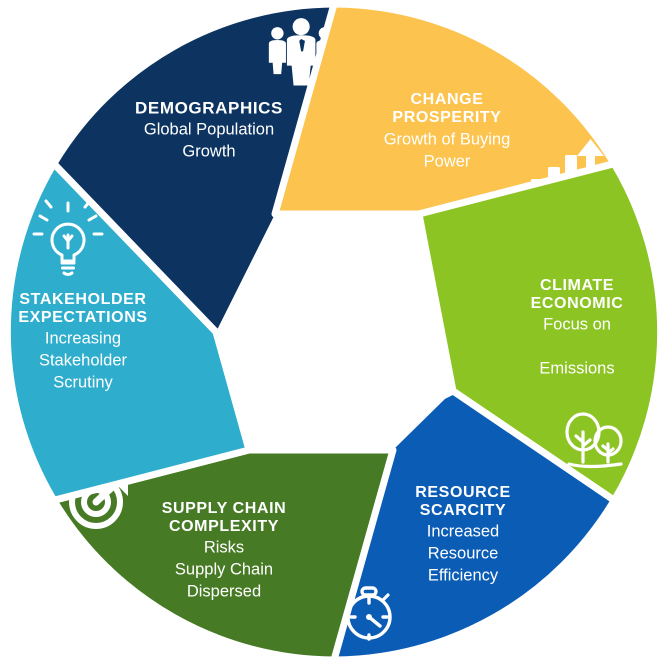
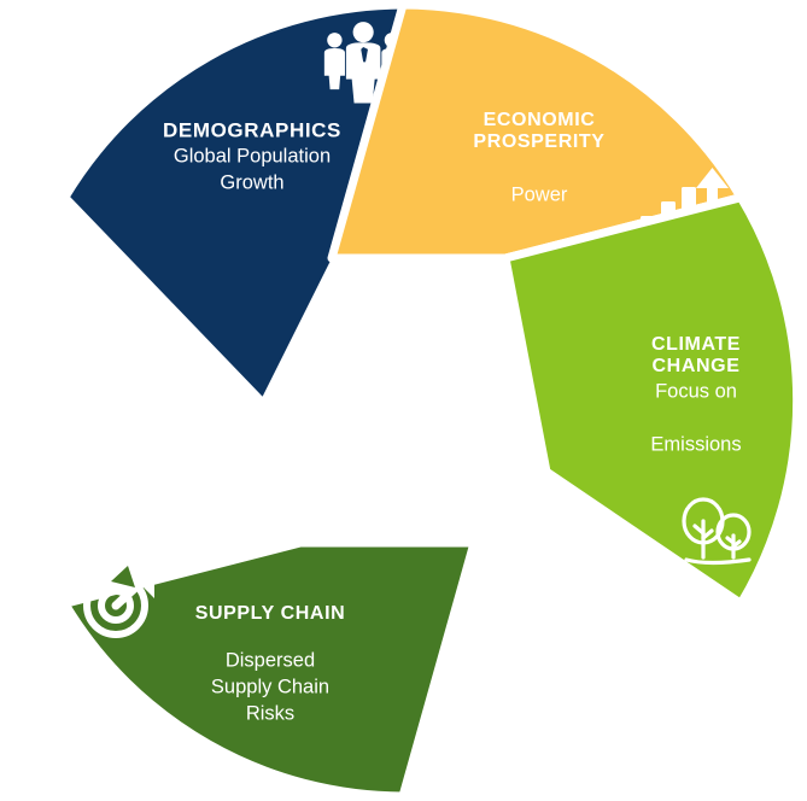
  DEMOGRAPHICS
  Global Population
  Growth
- CHANGE
+ ECONOMIC
  PROSPERITY
- Growth of Buying
  Power
  CLIMATE
- ECONOMIC
+ CHANGE
  Focus on
  Emissions
- RESOURCE
- SCARCITY
- Increased
- Resource
- Efficiency
  SUPPLY CHAIN
- COMPLEXITY
- Risks
+ Dispersed
  Supply Chain
- Dispersed
+ Risks
- STAKEHOLDER
- EXPECTATIONS
- Increasing
- Stakeholder
- Scrutiny
